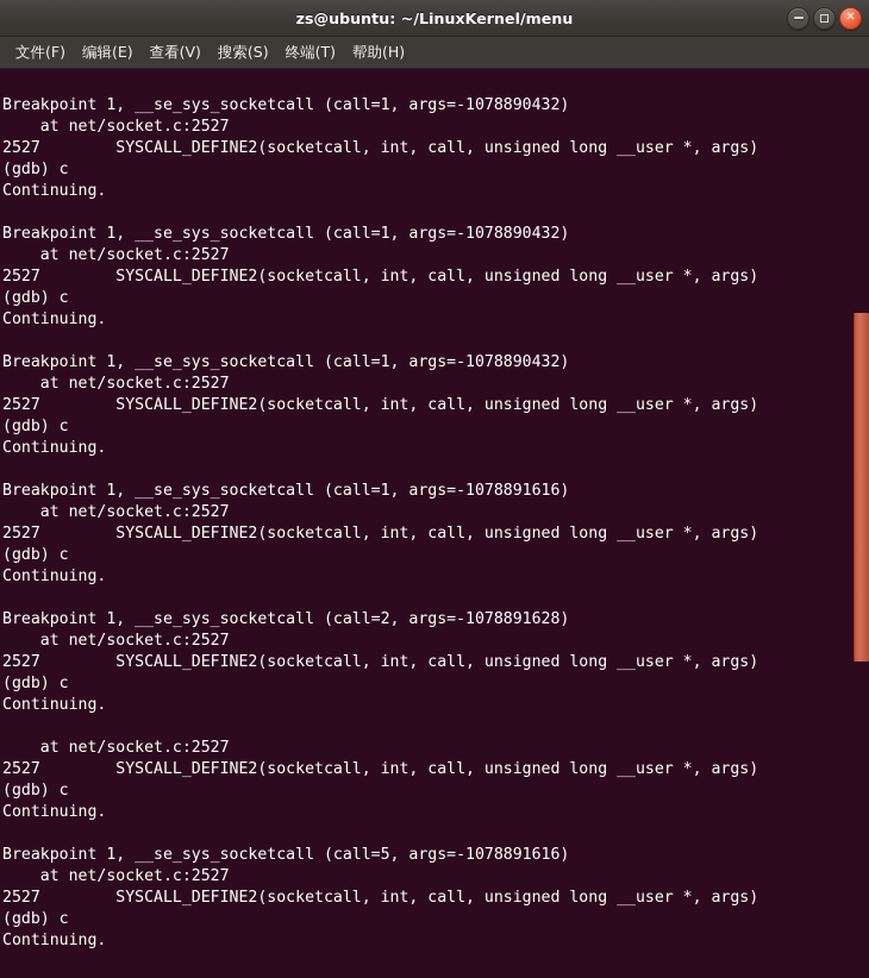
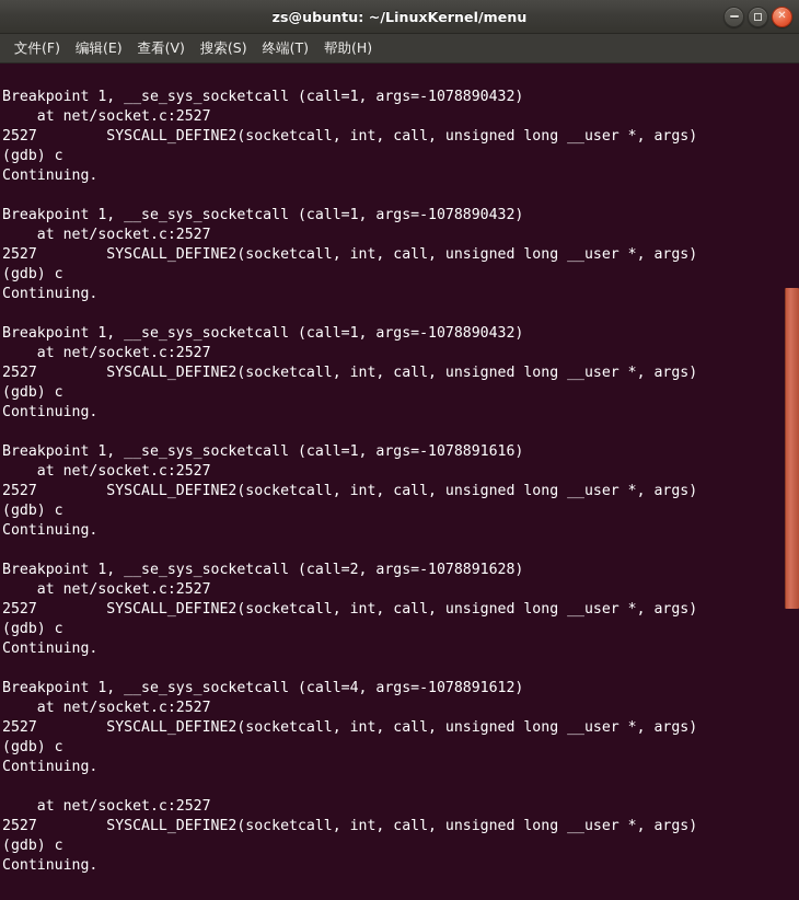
  zs@ubuntu: ~/LinuxKernel/menu
  ✕
  文件(F)
  编辑(E)
  查看(V)
  搜索(S)
  终端(T)
  帮助(H)
  Breakpoint 1, __se_sys_socketcall (call=1, args=-1078890432)
  at net/socket.c:2527
  2527 SYSCALL_DEFINE2(socketcall, int, call, unsigned long __user *, args)
  (gdb) c
  Continuing.
  Breakpoint 1, __se_sys_socketcall (call=1, args=-1078890432)
  at net/socket.c:2527
  2527 SYSCALL_DEFINE2(socketcall, int, call, unsigned long __user *, args)
  (gdb) c
  Continuing.
  Breakpoint 1, __se_sys_socketcall (call=1, args=-1078890432)
  at net/socket.c:2527
  2527 SYSCALL_DEFINE2(socketcall, int, call, unsigned long __user *, args)
  (gdb) c
  Continuing.
  Breakpoint 1, __se_sys_socketcall (call=1, args=-1078891616)
  at net/socket.c:2527
  2527 SYSCALL_DEFINE2(socketcall, int, call, unsigned long __user *, args)
  (gdb) c
  Continuing.
  Breakpoint 1, __se_sys_socketcall (call=2, args=-1078891628)
  at net/socket.c:2527
  2527 SYSCALL_DEFINE2(socketcall, int, call, unsigned long __user *, args)
  (gdb) c
  Continuing.
+ Breakpoint 1, __se_sys_socketcall (call=4, args=-1078891612)
  at net/socket.c:2527
  2527 SYSCALL_DEFINE2(socketcall, int, call, unsigned long __user *, args)
  (gdb) c
  Continuing.
- Breakpoint 1, __se_sys_socketcall (call=5, args=-1078891616)
  at net/socket.c:2527
  2527 SYSCALL_DEFINE2(socketcall, int, call, unsigned long __user *, args)
  (gdb) c
  Continuing.
